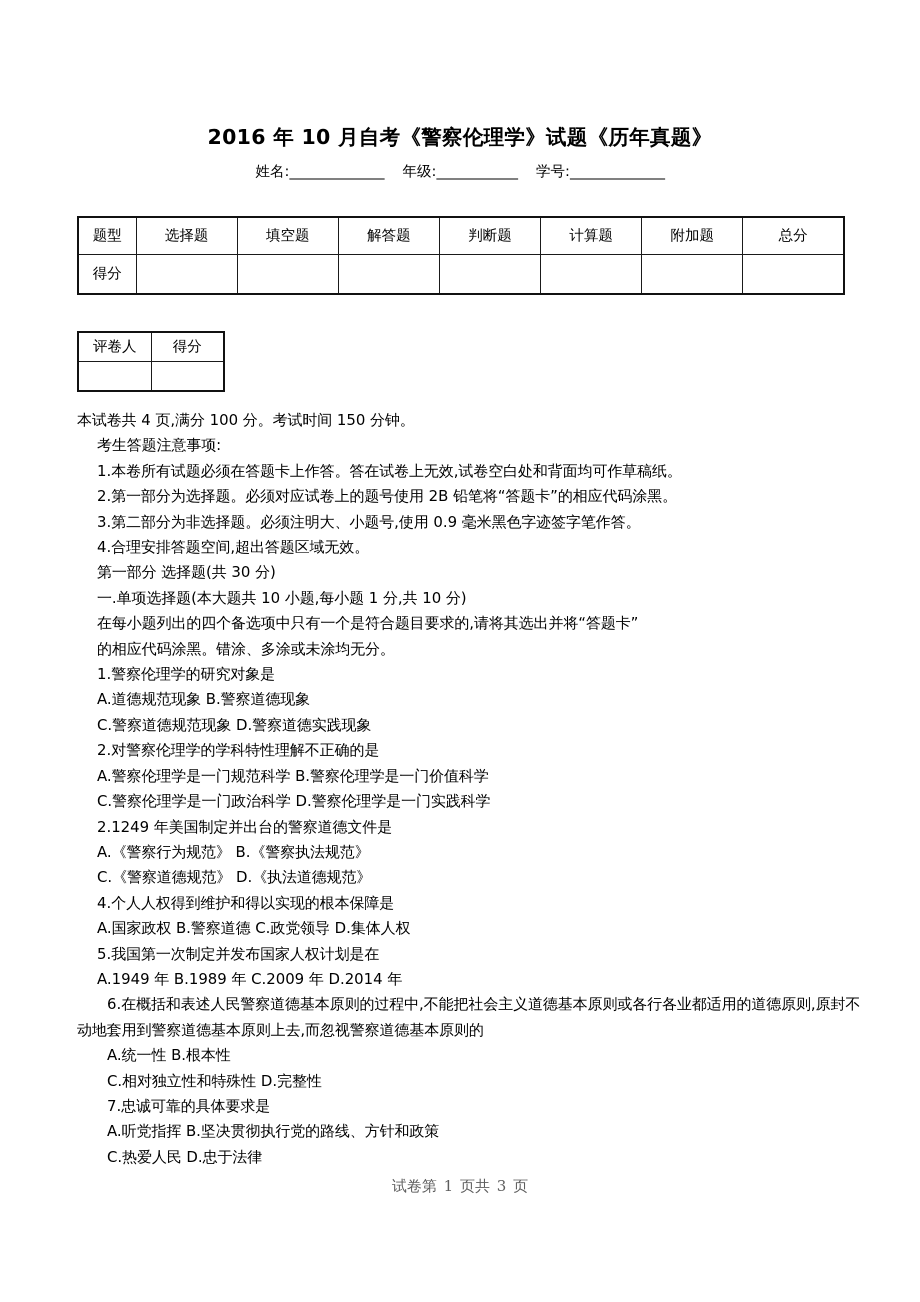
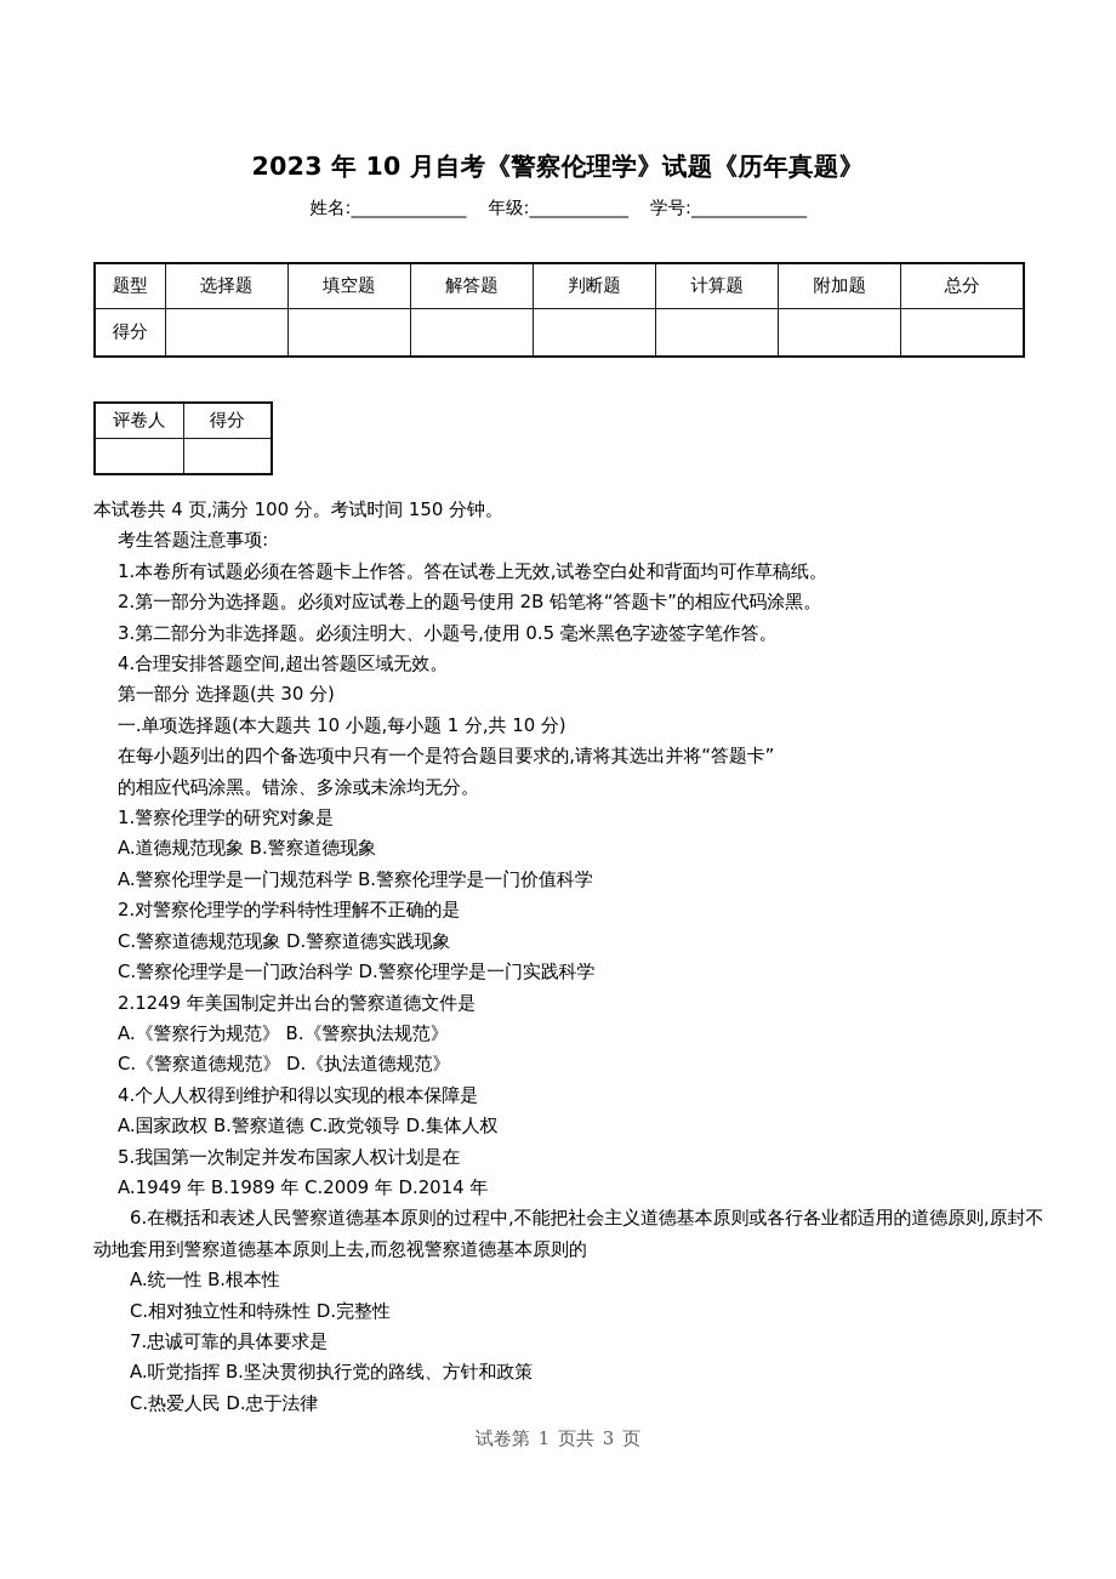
- 2016 年 10 月自考《警察伦理学》试题《历年真题》
+ 2023 年 10 月自考《警察伦理学》试题《历年真题》
  姓名:______________ 年级:____________ 学号:______________
  题型	选择题	填空题	解答题	判断题	计算题	附加题	总分
  得分
  评卷人	得分
  本试卷共 4 页,满分 100 分。考试时间 150 分钟。
  考生答题注意事项:
  1.本卷所有试题必须在答题卡上作答。答在试卷上无效,试卷空白处和背面均可作草稿纸。
  2.第一部分为选择题。必须对应试卷上的题号使用 2B 铅笔将“答题卡”的相应代码涂黑。
- 3.第二部分为非选择题。必须注明大、小题号,使用 0.9 毫米黑色字迹签字笔作答。
+ 3.第二部分为非选择题。必须注明大、小题号,使用 0.5 毫米黑色字迹签字笔作答。
  4.合理安排答题空间,超出答题区域无效。
  第一部分 选择题(共 30 分)
  一.单项选择题(本大题共 10 小题,每小题 1 分,共 10 分)
  在每小题列出的四个备选项中只有一个是符合题目要求的,请将其选出并将“答题卡”
  的相应代码涂黑。错涂、多涂或未涂均无分。
  1.警察伦理学的研究对象是
  A.道德规范现象 B.警察道德现象
- C.警察道德规范现象 D.警察道德实践现象
+ A.警察伦理学是一门规范科学 B.警察伦理学是一门价值科学
  2.对警察伦理学的学科特性理解不正确的是
- A.警察伦理学是一门规范科学 B.警察伦理学是一门价值科学
+ C.警察道德规范现象 D.警察道德实践现象
  C.警察伦理学是一门政治科学 D.警察伦理学是一门实践科学
  2.1249 年美国制定并出台的警察道德文件是
  A.《警察行为规范》 B.《警察执法规范》
  C.《警察道德规范》 D.《执法道德规范》
  4.个人人权得到维护和得以实现的根本保障是
  A.国家政权 B.警察道德 C.政党领导 D.集体人权
  5.我国第一次制定并发布国家人权计划是在
  A.1949 年 B.1989 年 C.2009 年 D.2014 年
  6.在概括和表述人民警察道德基本原则的过程中,不能把社会主义道德基本原则或各行各业都适用的道德原则,原封不动地套用到警察道德基本原则上去,而忽视警察道德基本原则的
  A.统一性 B.根本性
  C.相对独立性和特殊性 D.完整性
  7.忠诚可靠的具体要求是
  A.听党指挥 B.坚决贯彻执行党的路线、方针和政策
  C.热爱人民 D.忠于法律
  试卷第 1 页共 3 页
